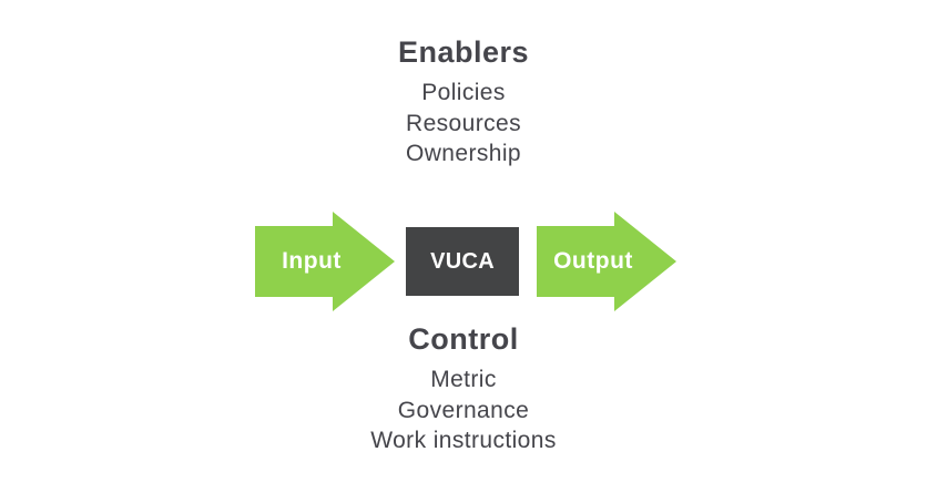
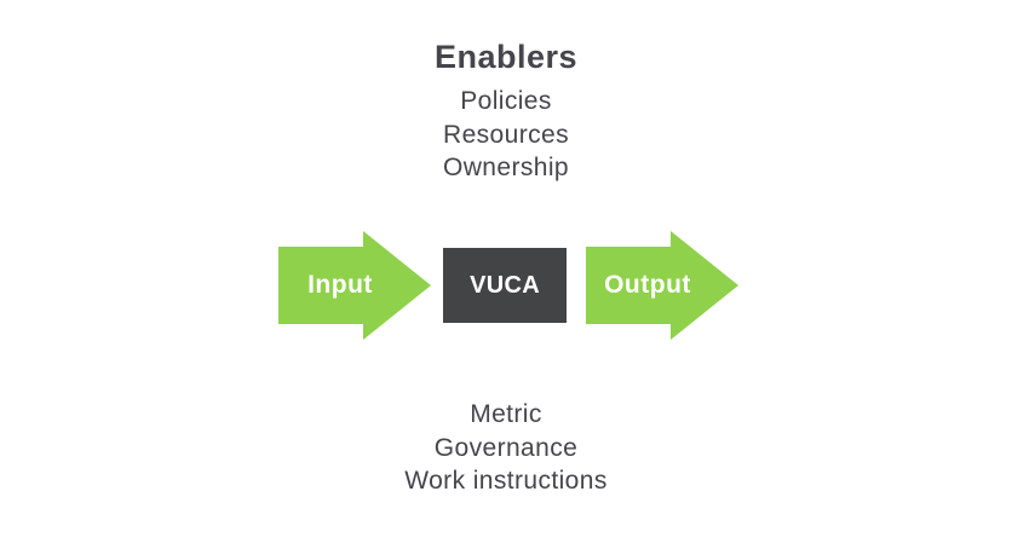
  Enablers
  Policies
  Resources
  Ownership
  Input
  VUCA
  Output
- Control
  Metric
  Governance
  Work instructions
